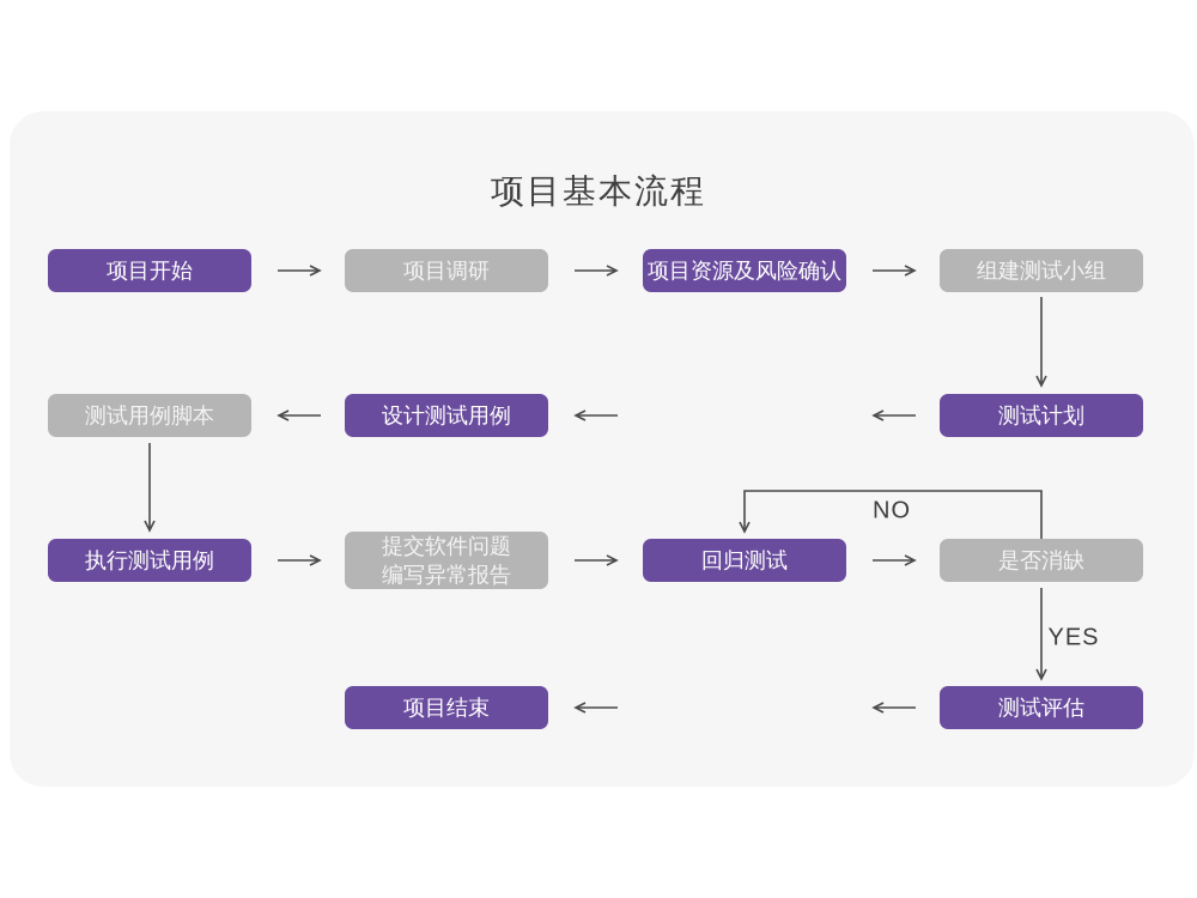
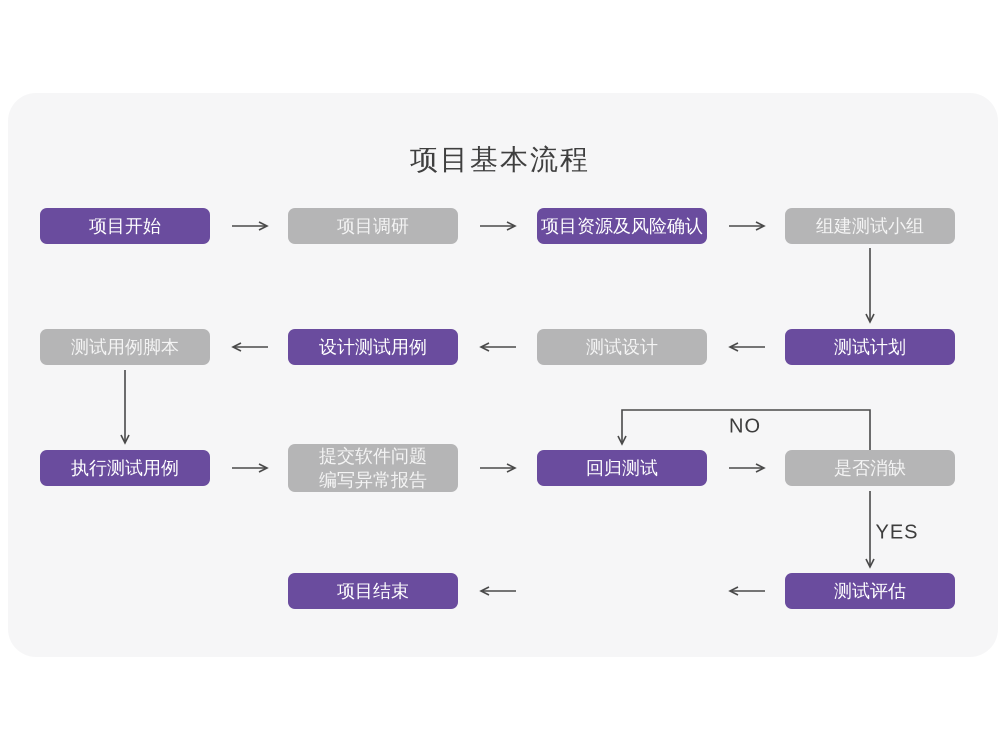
  项目基本流程
  项目开始
  项目调研
  项目资源及风险确认
  组建测试小组
  测试计划
+ 测试设计
  设计测试用例
  测试用例脚本
  执行测试用例
  提交软件问题
  编写异常报告
  回归测试
  是否消缺
  测试评估
  项目结束
  NO
  YES
